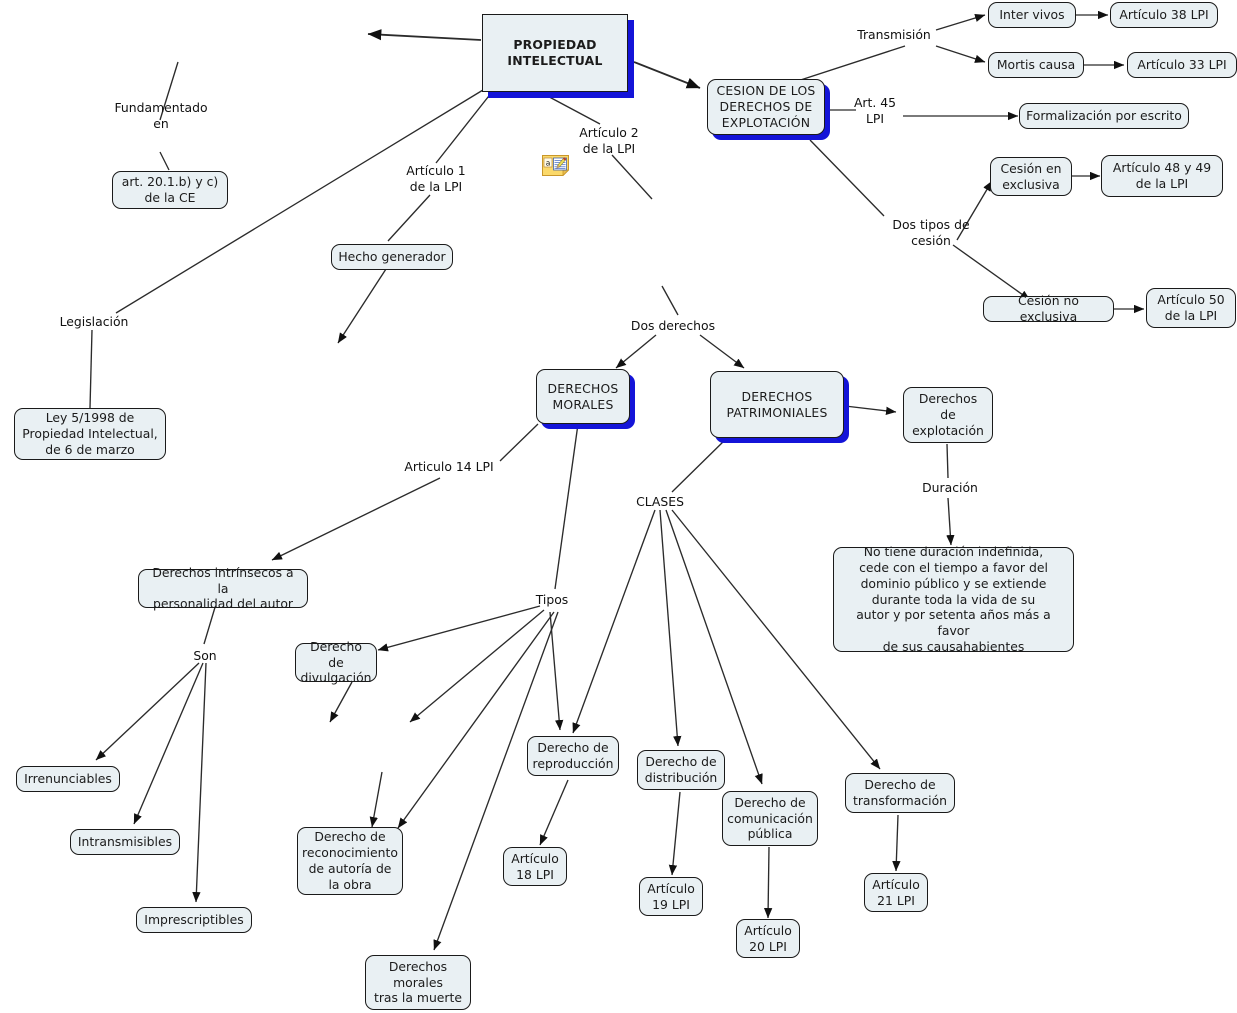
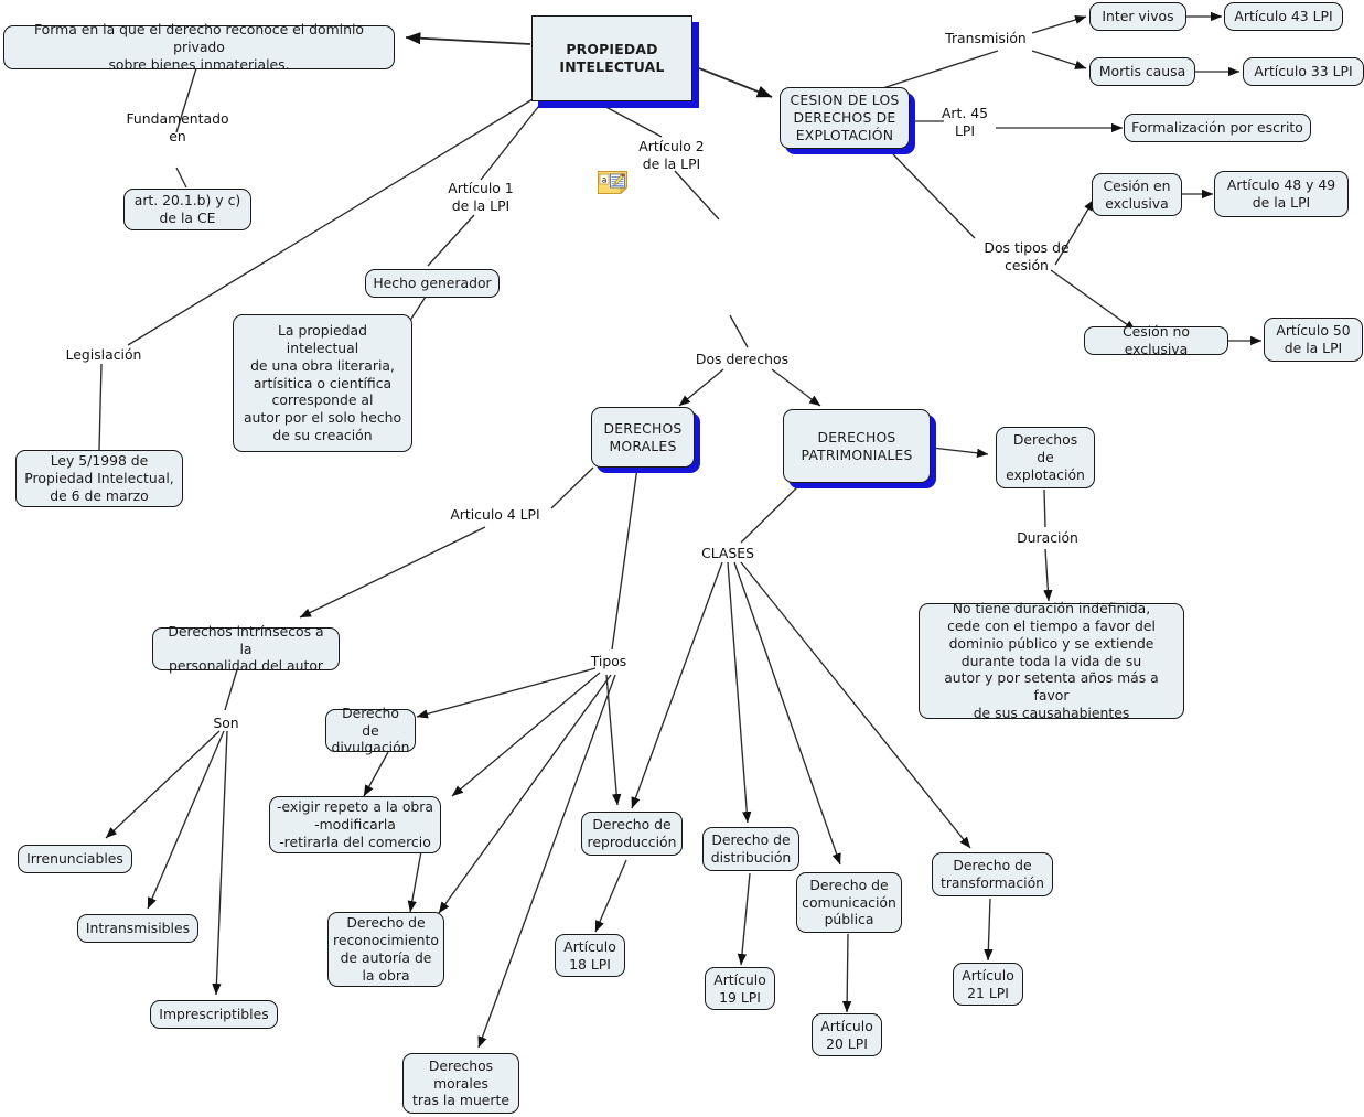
+ Forma en la que el derecho reconoce el dominio privado
+ sobre bienes inmateriales.
  PROPIEDAD
  INTELECTUAL
  art. 20.1.b) y c)
  de la CE
  Ley 5/1998 de
  Propiedad Intelectual,
  de 6 de marzo
  Hecho generador
+ La propiedad intelectual
+ de una obra literaria,
+ artísitica o científica
+ corresponde al
+ autor por el solo hecho
+ de su creación
  CESION DE LOS
  DERECHOS DE
  EXPLOTACIÓN
  Inter vivos
- Artículo 38 LPI
+ Artículo 43 LPI
  Mortis causa
  Artículo 33 LPI
  Formalización por escrito
  Cesión en
  exclusiva
  Artículo 48 y 49
  de la LPI
  Cesión no exclusiva
  Artículo 50
  de la LPI
  DERECHOS
  MORALES
  DERECHOS
  PATRIMONIALES
  Derechos
  de
  explotación
  No tiene duración indefinida,
  cede con el tiempo a favor del
  dominio público y se extiende
  durante toda la vida de su
  autor y por setenta años más a favor
  de sus causahabientes
  Derechos intrínsecos a la
  personalidad del autor
  Irrenunciables
  Intransmisibles
  Imprescriptibles
  Derecho de
  divulgación
+ -exigir repeto a la obra
+ -modificarla
+ -retirarla del comercio
  Derecho de
  reconocimiento
  de autoría de
  la obra
  Derechos
  morales
  tras la muerte
  Derecho de
  reproducción
  Artículo
  18 LPI
  Derecho de
  distribución
  Artículo
  19 LPI
  Derecho de
  comunicación
  pública
  Artículo
  20 LPI
  Derecho de
  transformación
  Artículo
  21 LPI
  Fundamentado
  en
  Legislación
  Artículo 1
  de la LPI
  Artículo 2
  de la LPI
  Transmisión
  Art. 45
  LPI
  Dos tipos de
  cesión
  Dos derechos
- Articulo 14 LPI
+ Articulo 4 LPI
  CLASES
  Duración
  Son
  Tipos
  a
